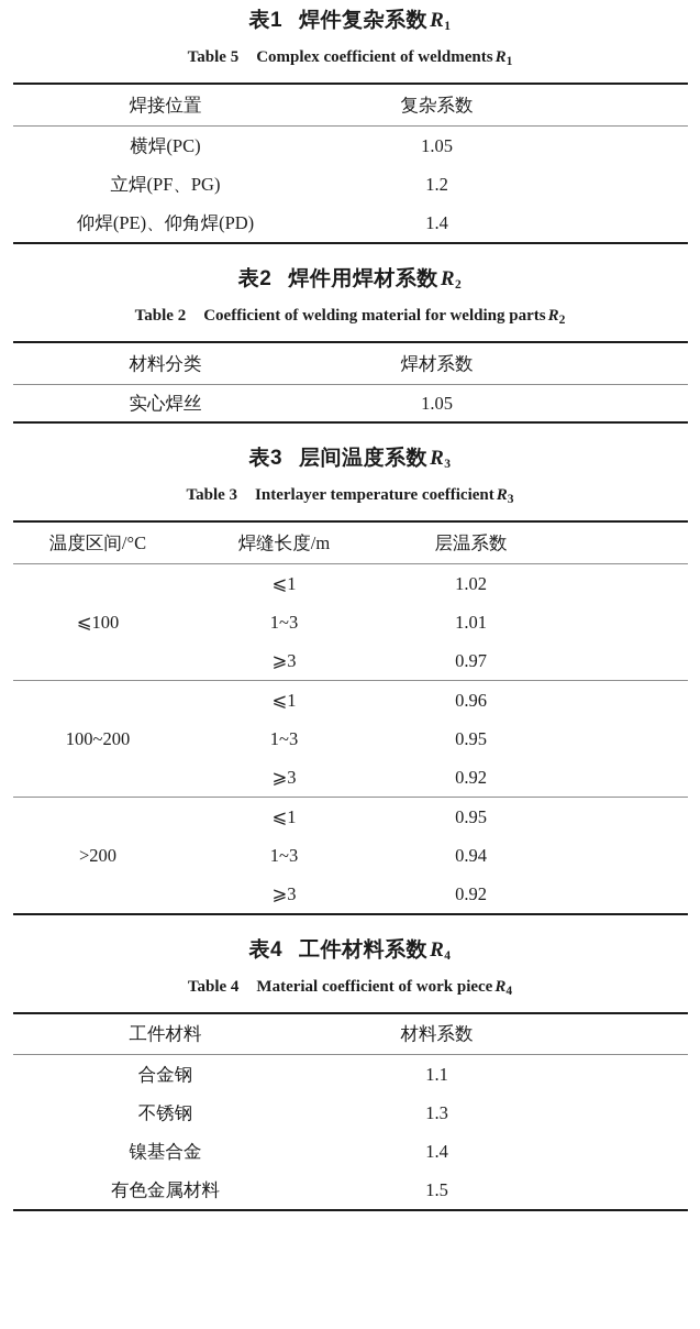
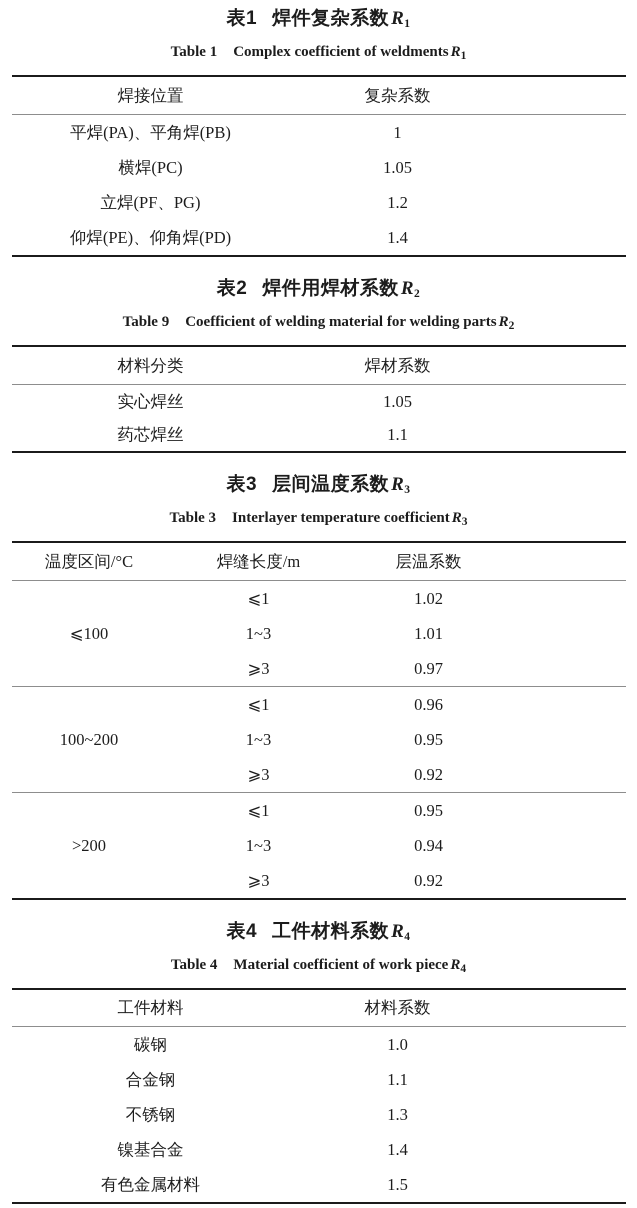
  表1 焊件复杂系数R1
- Table 5 Complex coefficient of weldments R1
+ Table 1 Complex coefficient of weldments R1
  焊接位置	复杂系数
+ 平焊(PA)、平角焊(PB)	1
  横焊(PC)	1.05
  立焊(PF、PG)	1.2
  仰焊(PE)、仰角焊(PD)	1.4
  表2 焊件用焊材系数R2
- Table 2 Coefficient of welding material for welding parts R2
+ Table 9 Coefficient of welding material for welding parts R2
  材料分类	焊材系数
  实心焊丝	1.05
+ 药芯焊丝	1.1
  表3 层间温度系数R3
  Table 3 Interlayer temperature coefficient R3
  温度区间/°C	焊缝长度/m	层温系数
  ⩽100	⩽1	1.02
  1~3	1.01
  ⩾3	0.97
  100~200	⩽1	0.96
  1~3	0.95
  ⩾3	0.92
  >200	⩽1	0.95
  1~3	0.94
  ⩾3	0.92
  表4 工件材料系数R4
  Table 4 Material coefficient of work piece R4
  工件材料	材料系数
+ 碳钢	1.0
  合金钢	1.1
  不锈钢	1.3
  镍基合金	1.4
  有色金属材料	1.5
